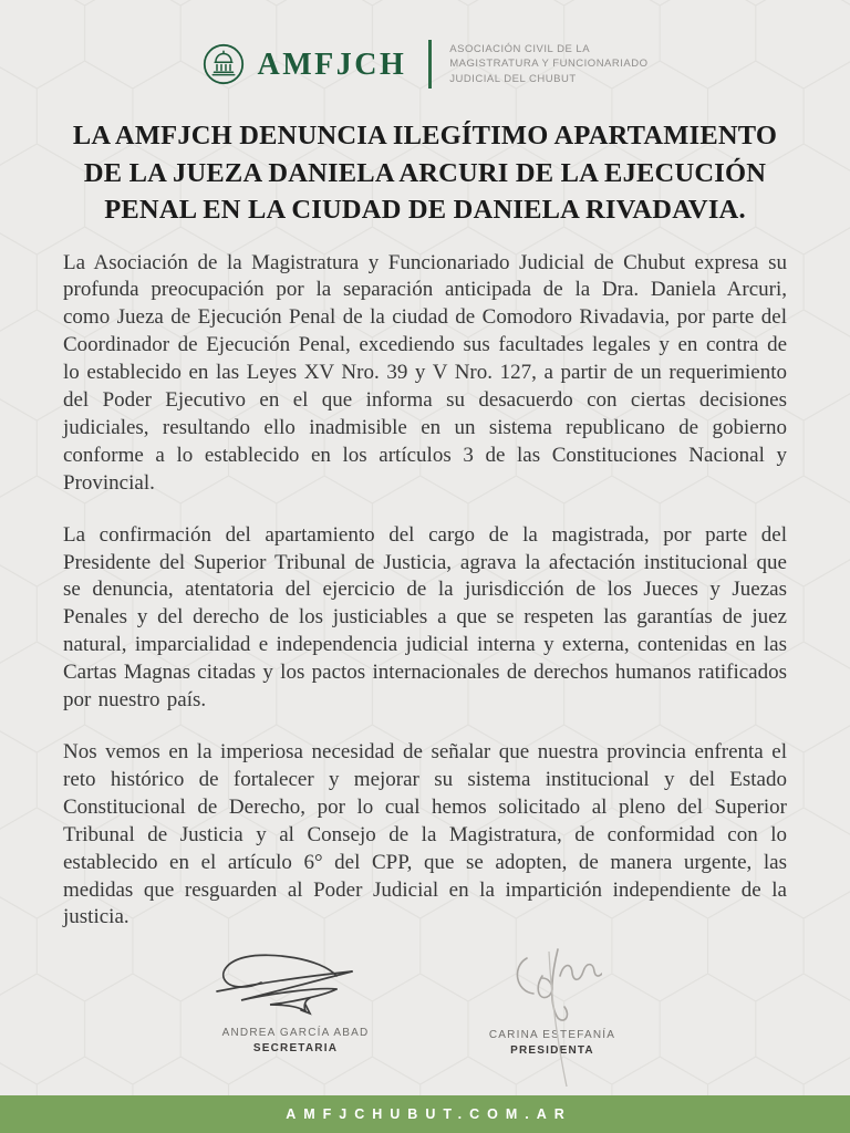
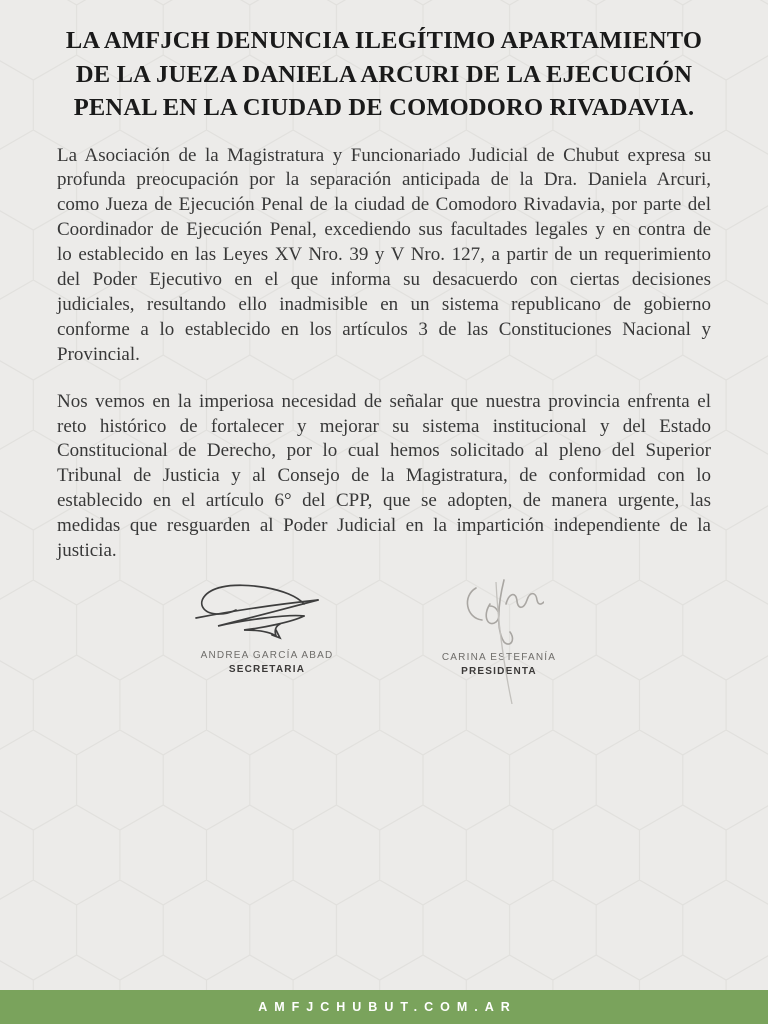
- AMFJCH
- ASOCIACIÓN CIVIL DE LA
- MAGISTRATURA Y FUNCIONARIADO
- JUDICIAL DEL CHUBUT
  LA AMFJCH DENUNCIA ILEGÍTIMO APARTAMIENTO
  DE LA JUEZA DANIELA ARCURI DE LA EJECUCIÓN
- PENAL EN LA CIUDAD DE DANIELA RIVADAVIA.
+ PENAL EN LA CIUDAD DE COMODORO RIVADAVIA.
  La Asociación de la Magistratura y Funcionariado Judicial de Chubut expresa su profunda preocupación por la separación anticipada de la Dra. Daniela Arcuri, como Jueza de Ejecución Penal de la ciudad de Comodoro Rivadavia, por parte del Coordinador de Ejecución Penal, excediendo sus facultades legales y en contra de lo establecido en las Leyes XV Nro. 39 y V Nro. 127, a partir de un requerimiento del Poder Ejecutivo en el que informa su desacuerdo con ciertas decisiones judiciales, resultando ello inadmisible en un sistema republicano de gobierno conforme a lo establecido en los artículos 3 de las Constituciones Nacional y Provincial.
- La confirmación del apartamiento del cargo de la magistrada, por parte del Presidente del Superior Tribunal de Justicia, agrava la afectación institucional que se denuncia, atentatoria del ejercicio de la jurisdicción de los Jueces y Juezas Penales y del derecho de los justiciables a que se respeten las garantías de juez natural, imparcialidad e independencia judicial interna y externa, contenidas en las Cartas Magnas citadas y los pactos internacionales de derechos humanos ratificados por nuestro país.
  Nos vemos en la imperiosa necesidad de señalar que nuestra provincia enfrenta el reto histórico de fortalecer y mejorar su sistema institucional y del Estado Constitucional de Derecho, por lo cual hemos solicitado al pleno del Superior Tribunal de Justicia y al Consejo de la Magistratura, de conformidad con lo establecido en el artículo 6° del CPP, que se adopten, de manera urgente, las medidas que resguarden al Poder Judicial en la impartición independiente de la justicia.
  ANDREA GARCÍA ABAD
  SECRETARIA
  CARINA ESTEFANÍA
  PRESIDENTA
  AMFJCHUBUT.COM.AR
